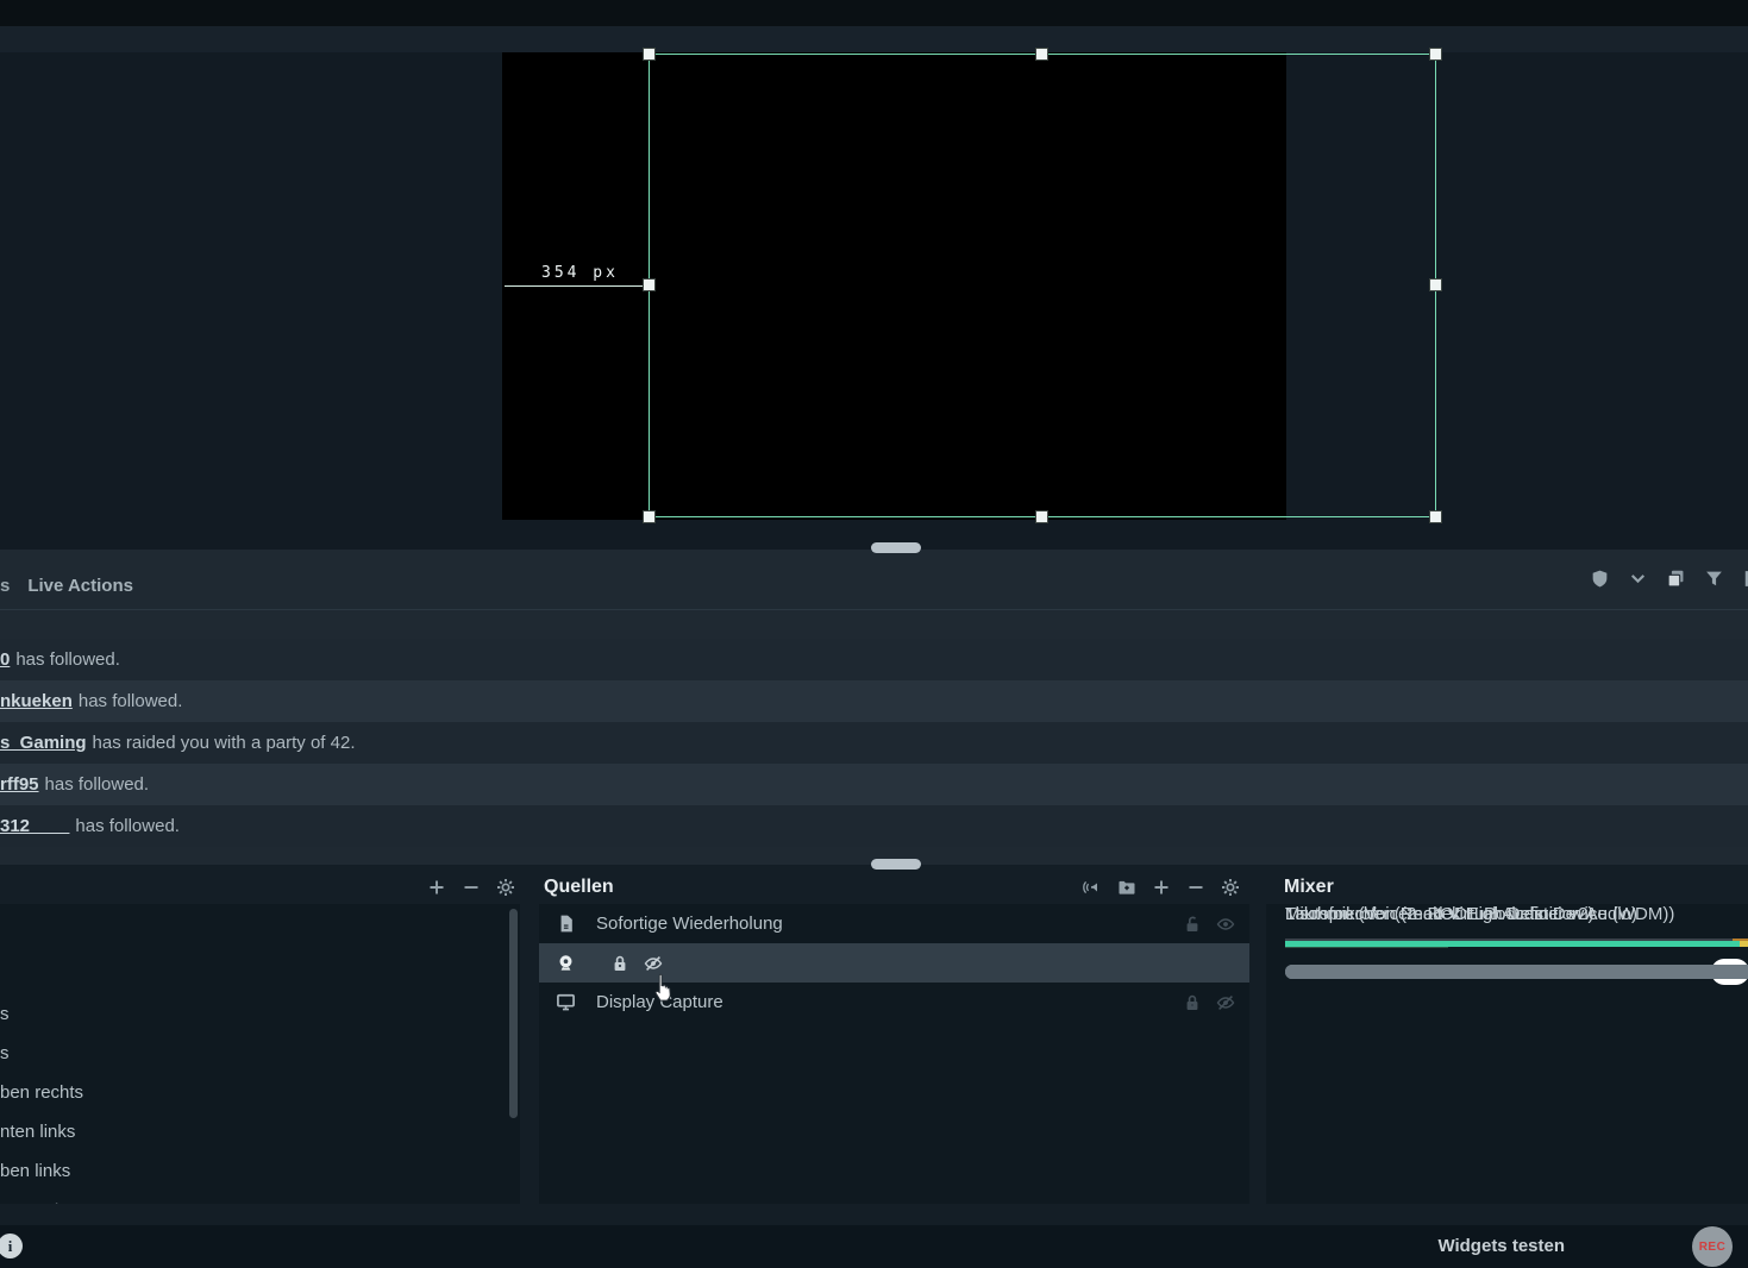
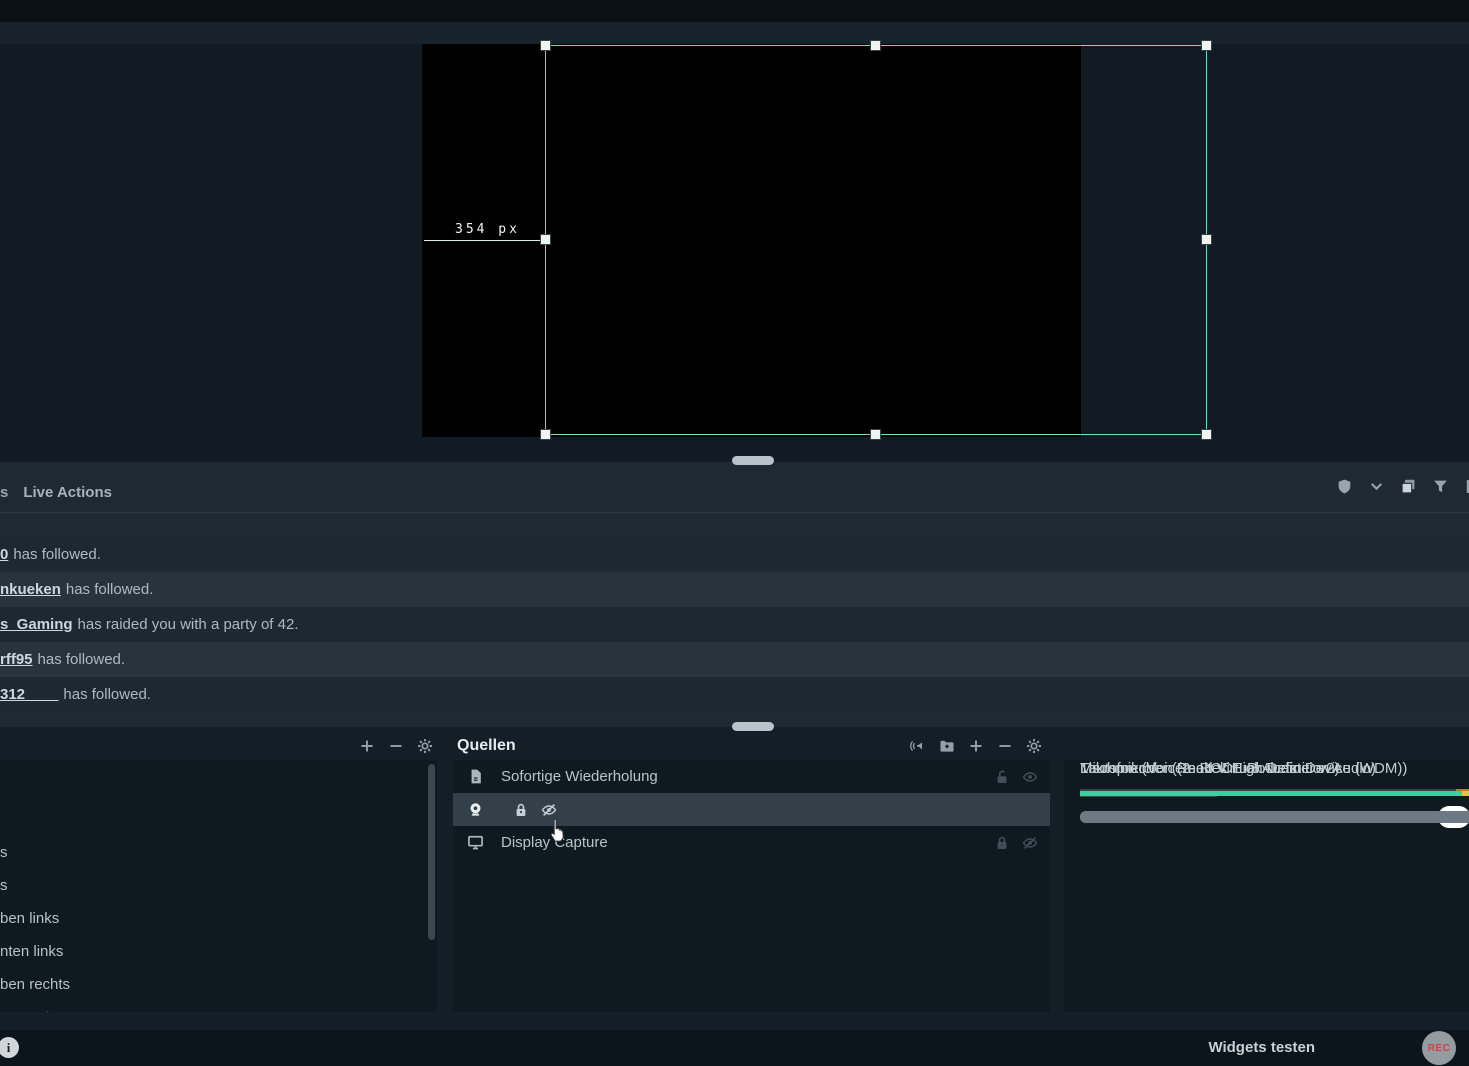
  354 px
  s
  Live Actions
  0
  has followed.
  nkueken
  has followed.
  s_Gaming
  has raided you with a party of 42.
  rff95
  has followed.
  312____
  has followed.
  s
  s
- ben rechts
+ ben links
  nten links
- ben links
+ ben rechts
  Quellen
  Sofortige Wiederholung
  Display Capture
- Mixer
  Lautsprecher (Realtek High Definition Audio)
  Tischmikrofon (2- RODE Podcaster v2)
  Mikrofon (Voicemod Virtual Audio Device (WDM))
  i
  Widgets testen
  REC
